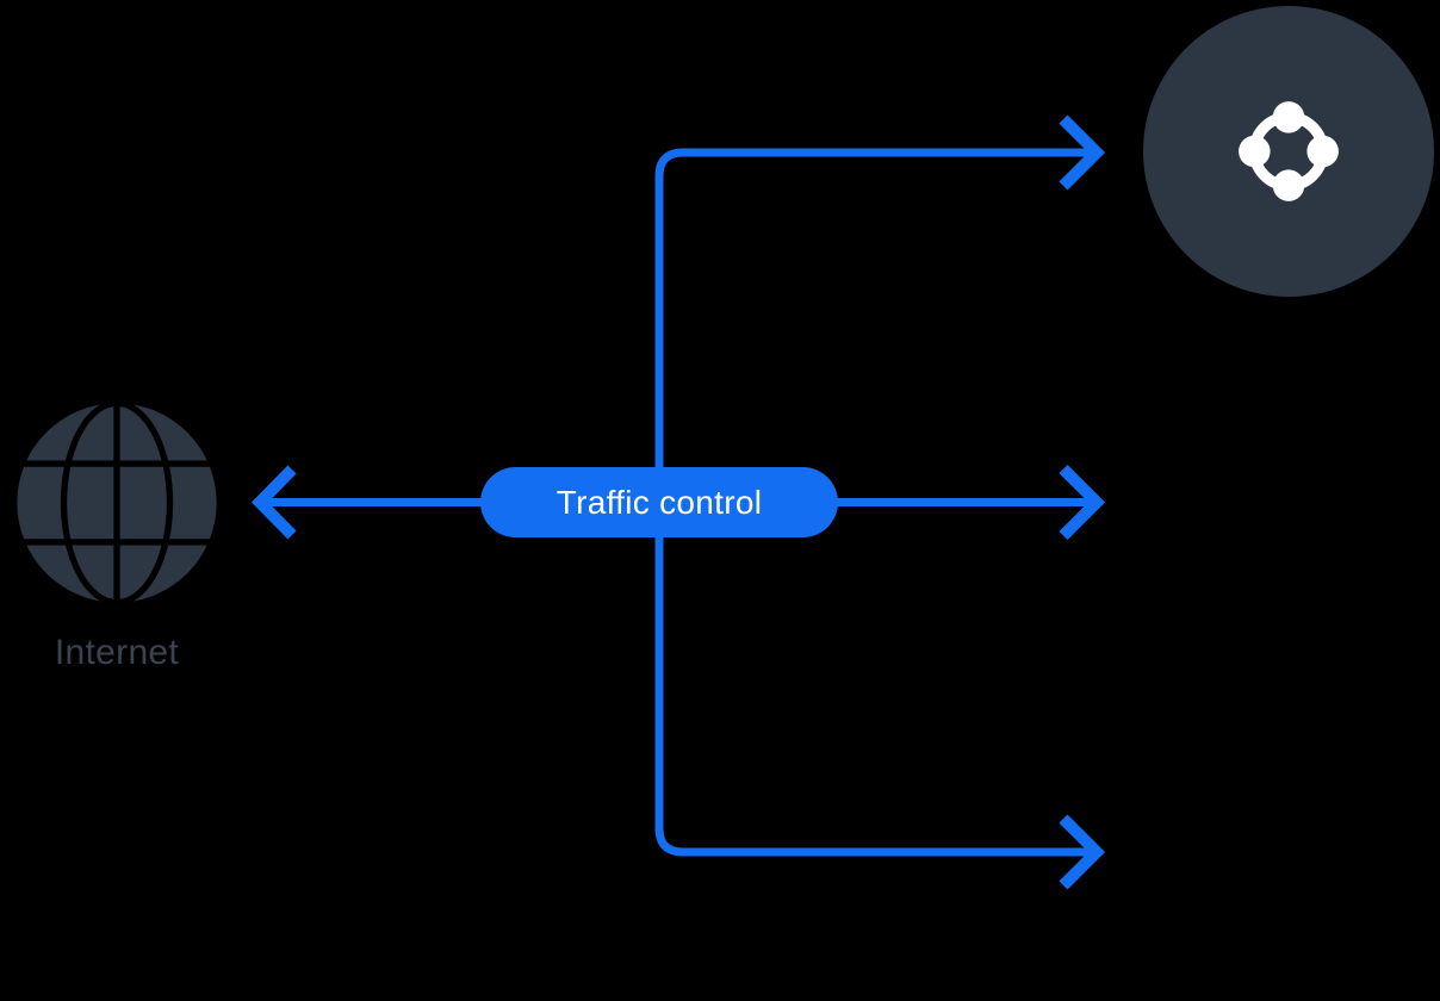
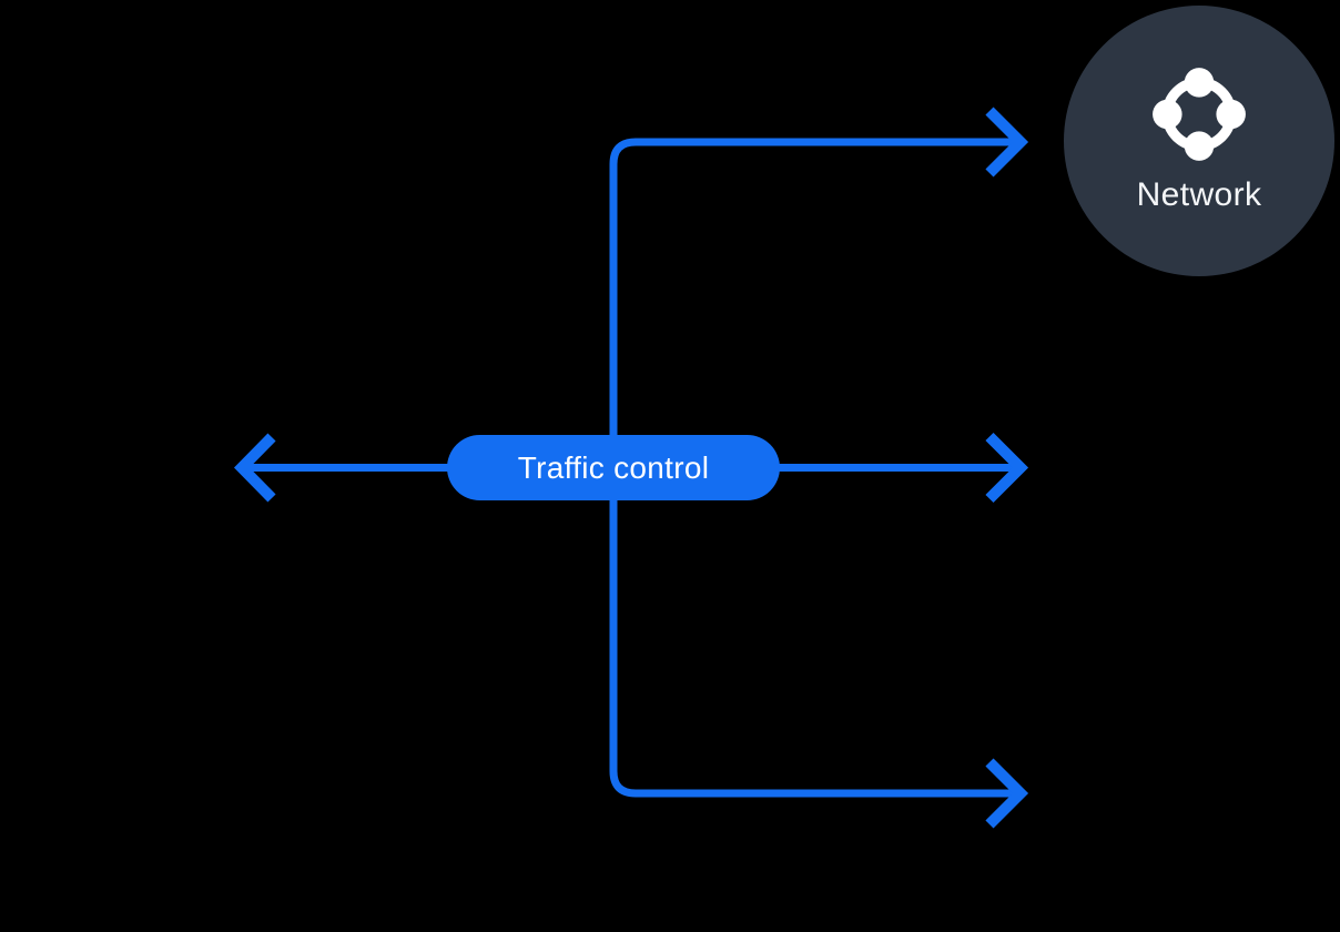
- Internet
  Traffic control
+ Network
